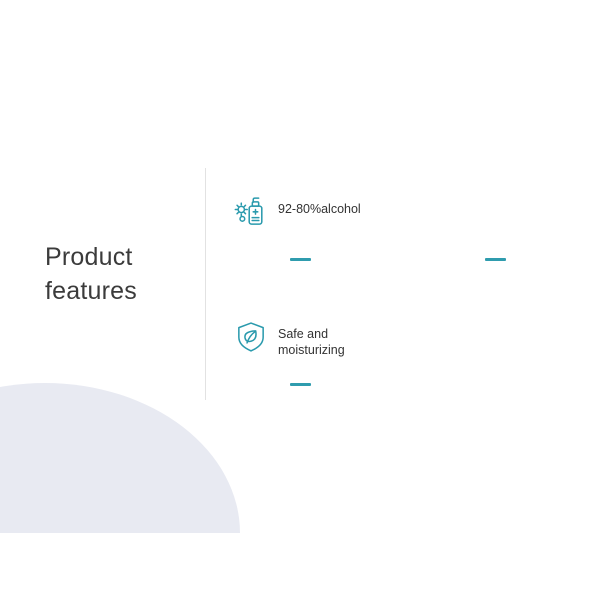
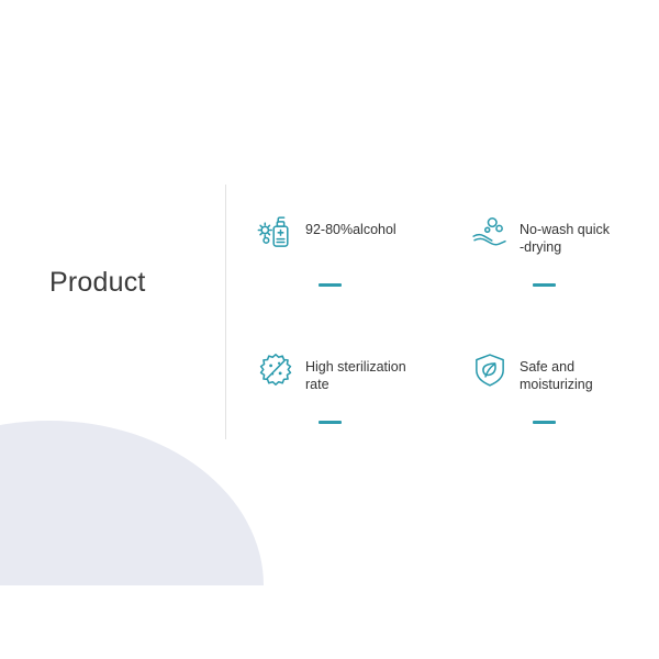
  Product
- features
  92-80%alcohol
+ No-wash quick
+ -drying
+ High sterilization
+ rate
  Safe and
  moisturizing
